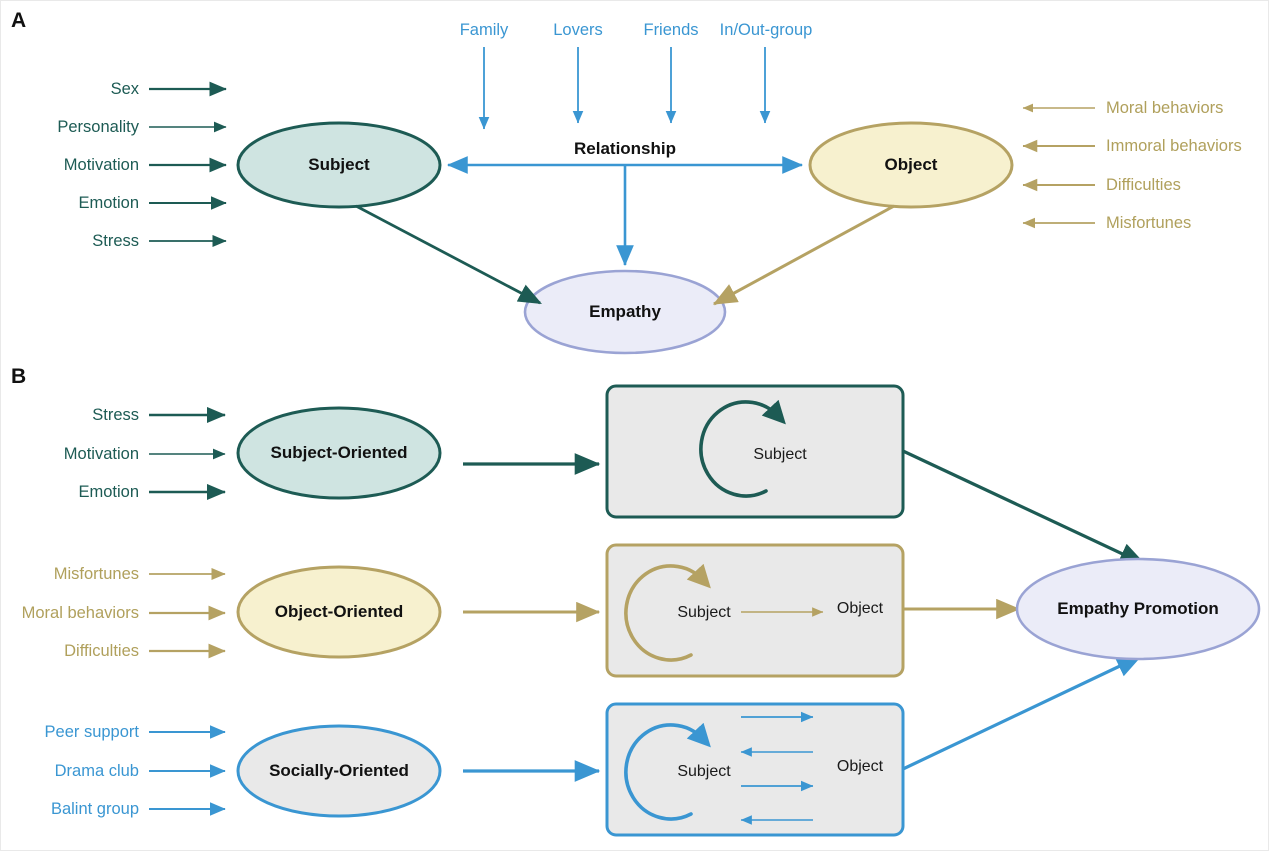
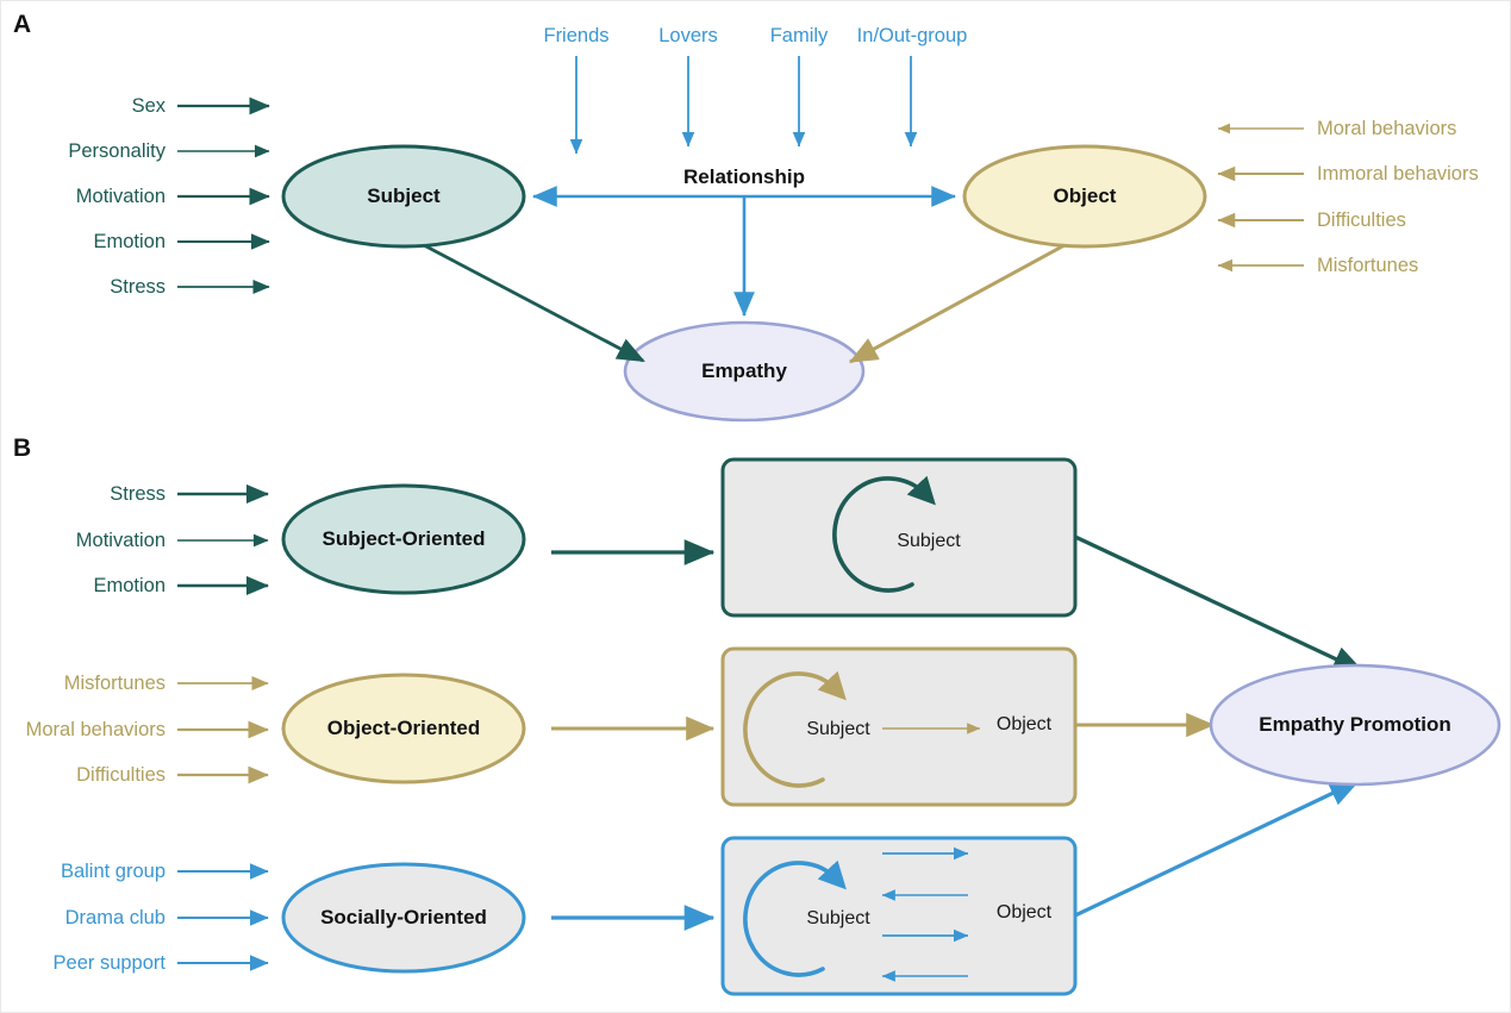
  A
  B
  Sex
  Personality
  Motivation
  Emotion
  Stress
- Family
+ Friends
  Lovers
- Friends
+ Family
  In/Out-group
  Moral behaviors
  Immoral behaviors
  Difficulties
  Misfortunes
  Subject
  Object
  Empathy
  Relationship
  Stress
  Motivation
  Emotion
  Misfortunes
  Moral behaviors
  Difficulties
- Peer support
+ Balint group
  Drama club
- Balint group
+ Peer support
  Subject-Oriented
  Object-Oriented
  Socially-Oriented
  Subject
  Subject
  Object
  Subject
  Object
  Empathy Promotion
